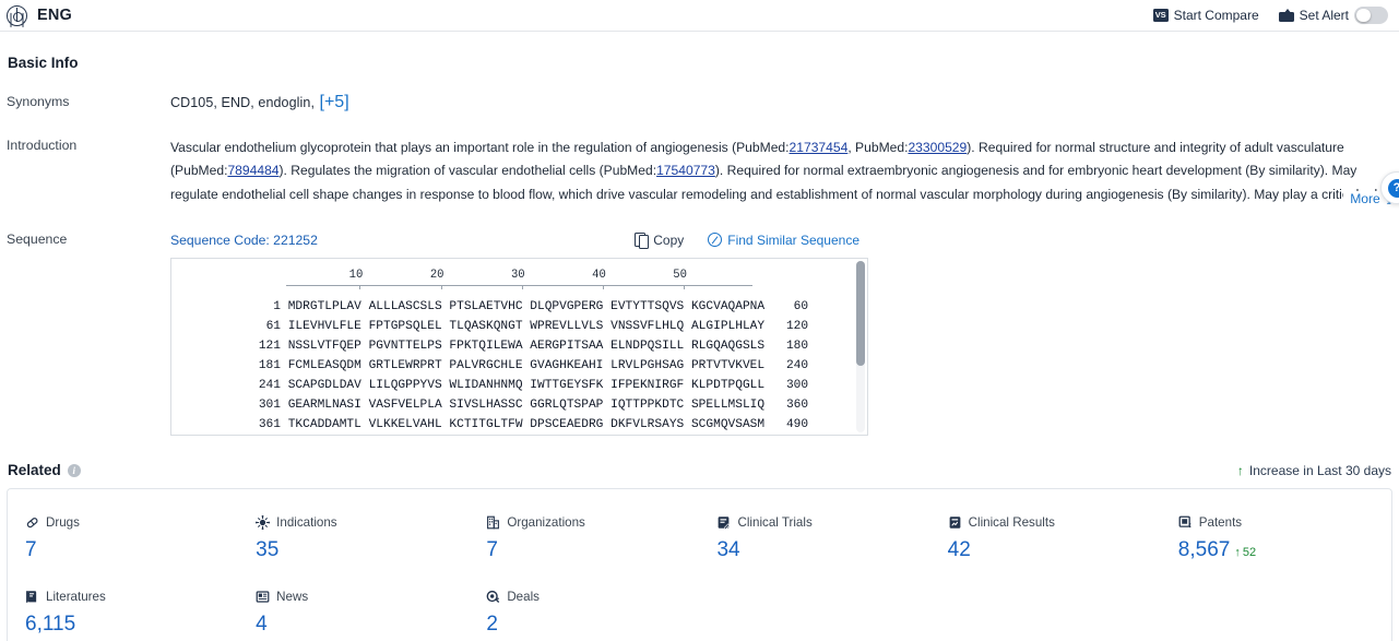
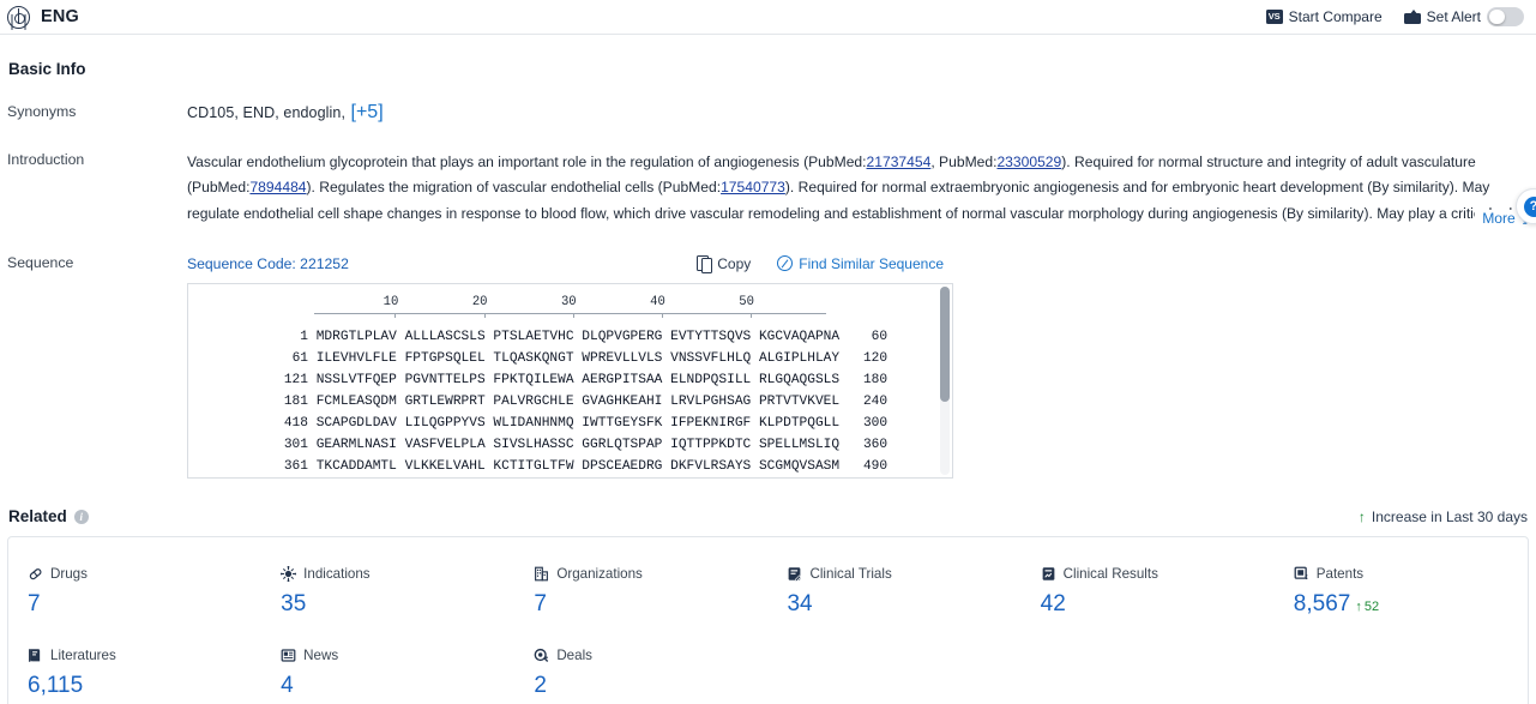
  ENG
  VS
  Start Compare
  Set Alert
  Basic Info
  Synonyms
  CD105, END, endoglin, [+5]
  Introduction
  Vascular endothelium glycoprotein that plays an important role in the regulation of angiogenesis (PubMed:21737454, PubMed:23300529). Required for normal structure and integrity of adult vasculature (PubMed:7894484). Regulates the migration of vascular endothelial cells (PubMed:17540773). Required for normal extraembryonic angiogenesis and for embryonic heart development (By similarity). May regulate endothelial cell shape changes in response to blood flow, which drive vascular remodeling and establishment of normal vascular morphology during angiogenesis (By similarity). May play a criti
  More
  Sequence
  Sequence Code: 221252
  Copy
  Find Similar Sequence
  10
  20
  30
  40
  50
  1 MDRGTLPLAV ALLLASCSLS PTSLAETVHC DLQPVGPERG EVTYTTSQVS KGCVAQAPNA 60
  61 ILEVHVLFLE FPTGPSQLEL TLQASKQNGT WPREVLLVLS VNSSVFLHLQ ALGIPLHLAY 120
  121 NSSLVTFQEP PGVNTTELPS FPKTQILEWA AERGPITSAA ELNDPQSILL RLGQAQGSLS 180
  181 FCMLEASQDM GRTLEWRPRT PALVRGCHLE GVAGHKEAHI LRVLPGHSAG PRTVTVKVEL 240
- 241 SCAPGDLDAV LILQGPPYVS WLIDANHNMQ IWTTGEYSFK IFPEKNIRGF KLPDTPQGLL 300
+ 418 SCAPGDLDAV LILQGPPYVS WLIDANHNMQ IWTTGEYSFK IFPEKNIRGF KLPDTPQGLL 300
  301 GEARMLNASI VASFVELPLA SIVSLHASSC GGRLQTSPAP IQTTPPKDTC SPELLMSLIQ 360
  361 TKCADDAMTL VLKKELVAHL KCTITGLTFW DPSCEAEDRG DKFVLRSAYS SCGMQVSASM 490
  Related
  i
  ↑
  Increase in Last 30 days
  Drugs
  7
  Indications
  35
  Organizations
  7
  Clinical Trials
  34
  Clinical Results
  42
  Patents
  8,567
  ↑
  52
  Literatures
  6,115
  News
  4
  Deals
  2
  ?
